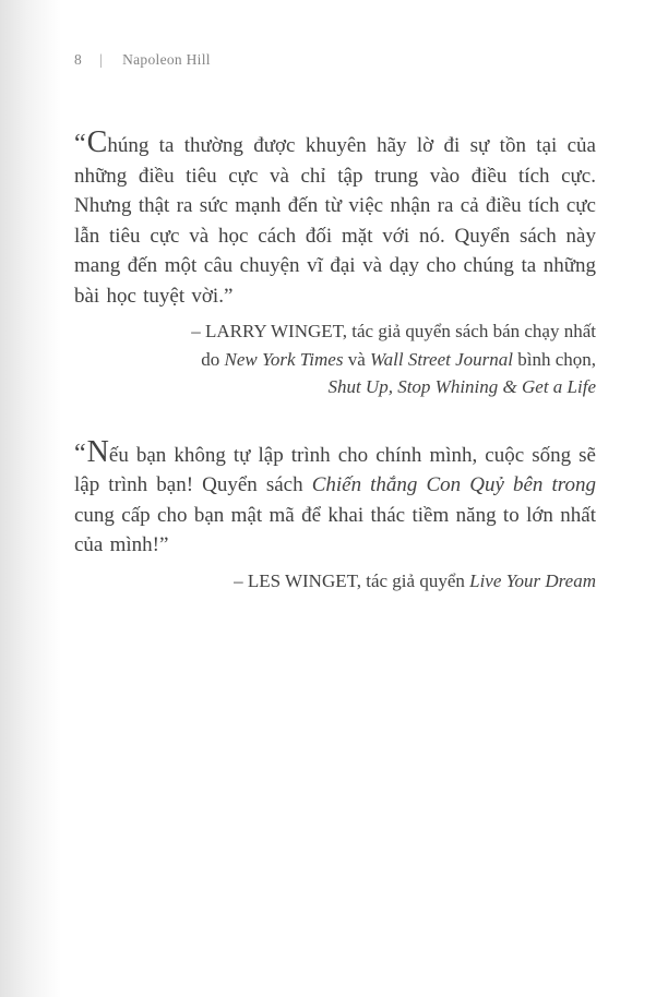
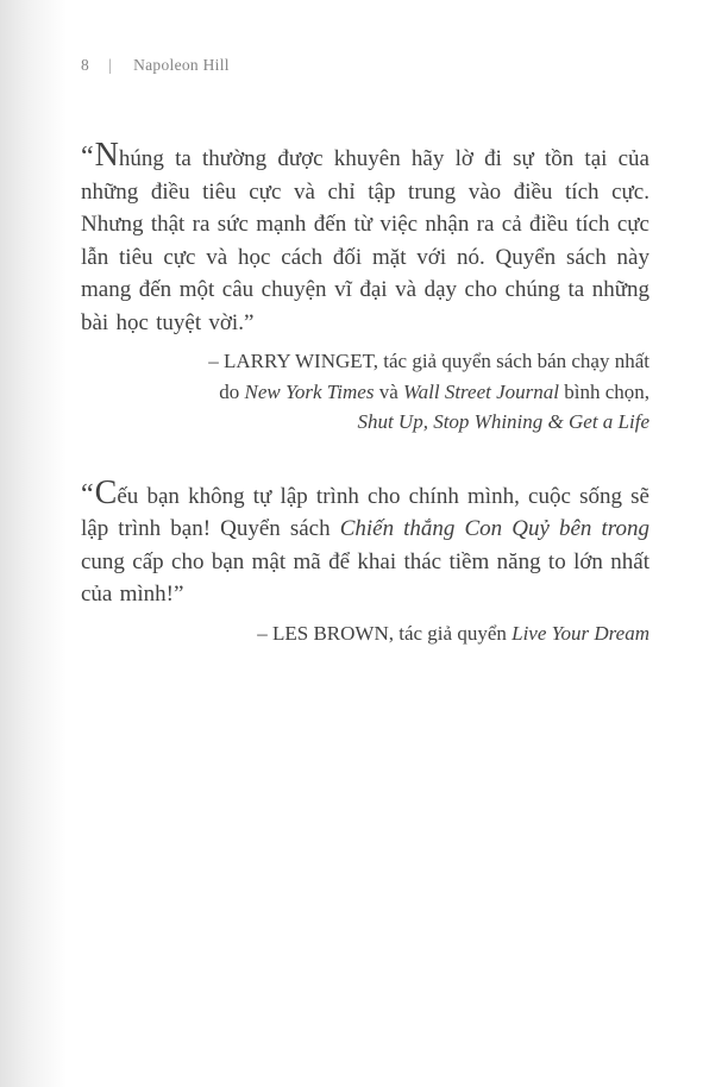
  8 | Napoleon Hill
- “Chúng ta thường được khuyên hãy lờ đi sự tồn tại của những điều tiêu cực và chỉ tập trung vào điều tích cực. Nhưng thật ra sức mạnh đến từ việc nhận ra cả điều tích cực lẫn tiêu cực và học cách đối mặt với nó. Quyển sách này mang đến một câu chuyện vĩ đại và dạy cho chúng ta những bài học tuyệt vời.”
+ “Nhúng ta thường được khuyên hãy lờ đi sự tồn tại của những điều tiêu cực và chỉ tập trung vào điều tích cực. Nhưng thật ra sức mạnh đến từ việc nhận ra cả điều tích cực lẫn tiêu cực và học cách đối mặt với nó. Quyển sách này mang đến một câu chuyện vĩ đại và dạy cho chúng ta những bài học tuyệt vời.”
  – LARRY WINGET, tác giả quyển sách bán chạy nhất
  do New York Times và Wall Street Journal bình chọn,
  Shut Up, Stop Whining & Get a Life
- “Nếu bạn không tự lập trình cho chính mình, cuộc sống sẽ lập trình bạn! Quyển sách Chiến thắng Con Quỷ bên trong cung cấp cho bạn mật mã để khai thác tiềm năng to lớn nhất của mình!”
+ “Cếu bạn không tự lập trình cho chính mình, cuộc sống sẽ lập trình bạn! Quyển sách Chiến thắng Con Quỷ bên trong cung cấp cho bạn mật mã để khai thác tiềm năng to lớn nhất của mình!”
- – LES WINGET, tác giả quyển Live Your Dream
+ – LES BROWN, tác giả quyển Live Your Dream
